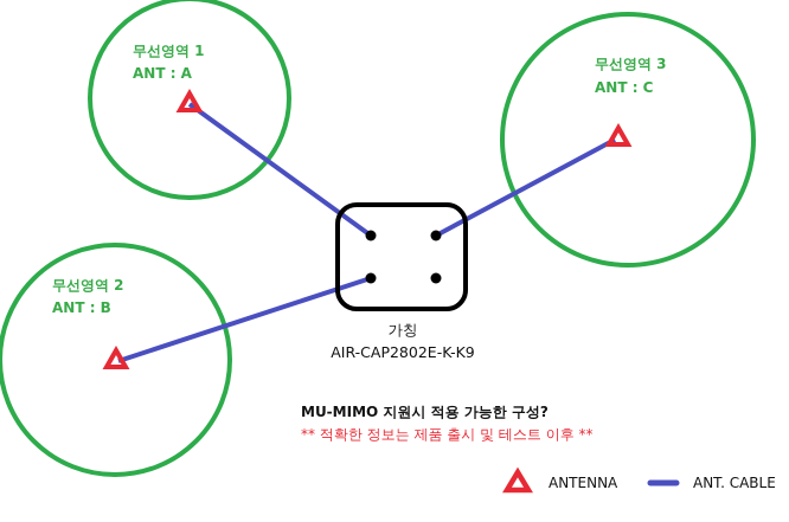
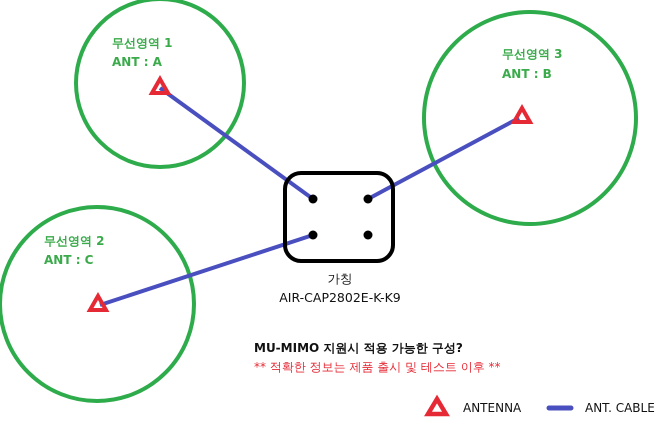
  무선영역 1
  ANT : A
  무선영역 2
- ANT : B
+ ANT : C
  무선영역 3
- ANT : C
+ ANT : B
  가칭
  AIR-CAP2802E-K-K9
  MU-MIMO 지원시 적용 가능한 구성?
  ** 적확한 정보는 제품 출시 및 테스트 이후 **
  ANTENNA
  ANT. CABLE
